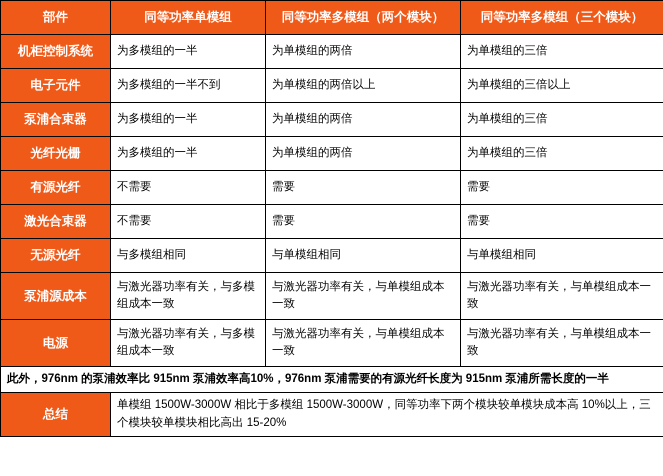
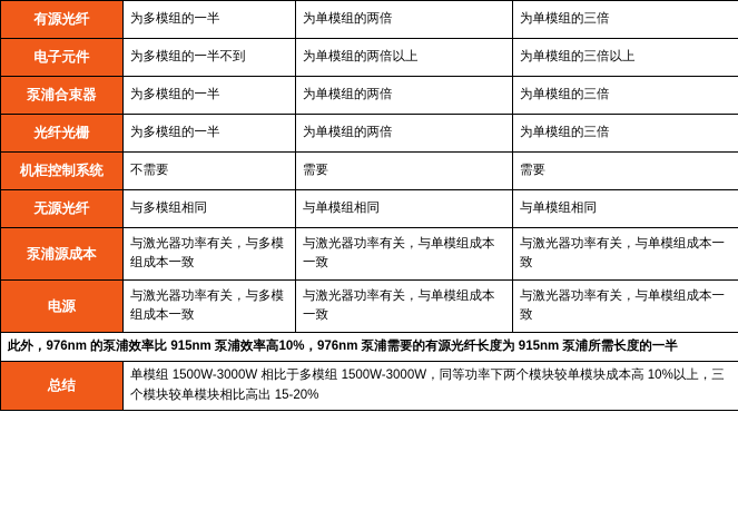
- 部件	同等功率单模组	同等功率多模组（两个模块）	同等功率多模组（三个模块）
- 机柜控制系统	为多模组的一半	为单模组的两倍	为单模组的三倍
+ 有源光纤	为多模组的一半	为单模组的两倍	为单模组的三倍
  电子元件	为多模组的一半不到	为单模组的两倍以上	为单模组的三倍以上
  泵浦合束器	为多模组的一半	为单模组的两倍	为单模组的三倍
  光纤光栅	为多模组的一半	为单模组的两倍	为单模组的三倍
- 有源光纤	不需要	需要	需要
+ 机柜控制系统	不需要	需要	需要
- 激光合束器	不需要	需要	需要
  无源光纤	与多模组相同	与单模组相同	与单模组相同
  泵浦源成本	与激光器功率有关，与多模组成本一致	与激光器功率有关，与单模组成本一致	与激光器功率有关，与单模组成本一致
  电源	与激光器功率有关，与多模组成本一致	与激光器功率有关，与单模组成本一致	与激光器功率有关，与单模组成本一致
  此外，976nm 的泵浦效率比 915nm 泵浦效率高10%，976nm 泵浦需要的有源光纤长度为 915nm 泵浦所需长度的一半
  总结	单模组 1500W-3000W 相比于多模组 1500W-3000W，同等功率下两个模块较单模块成本高 10%以上，三个模块较单模块相比高出 15-20%
